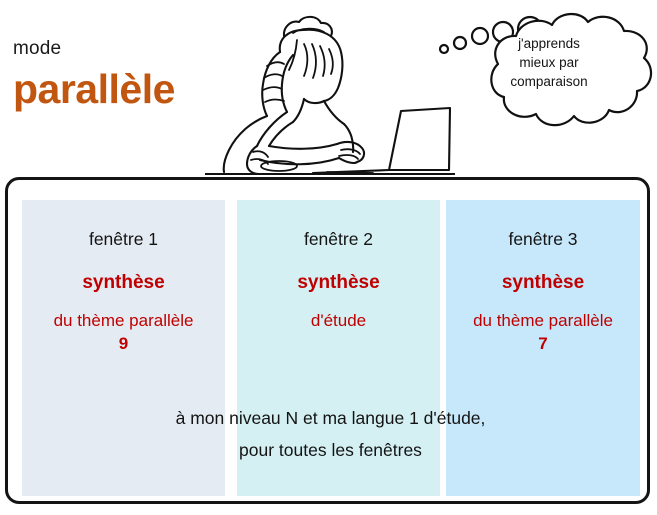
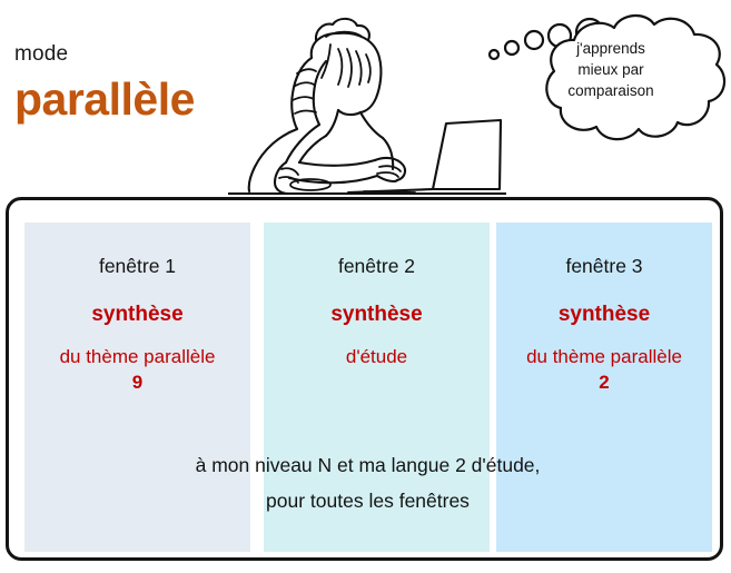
  mode
  parallèle
  j'apprends
  mieux par
  comparaison
  fenêtre 1
  synthèse
  du thème parallèle
  9
  fenêtre 2
  synthèse
  d'étude
  fenêtre 3
  synthèse
  du thème parallèle
- 7
+ 2
- à mon niveau N et ma langue 1 d'étude,
+ à mon niveau N et ma langue 2 d'étude,
  pour toutes les fenêtres
